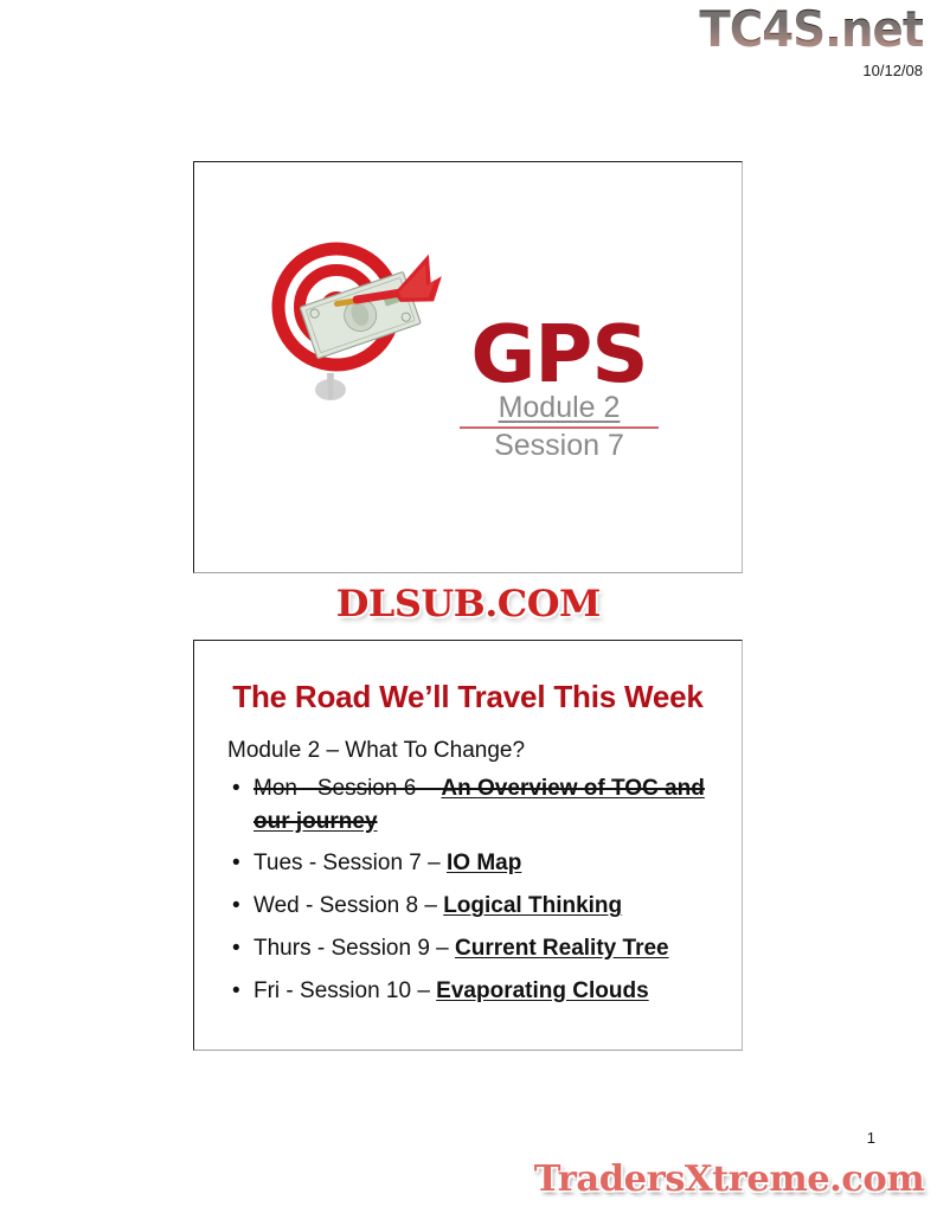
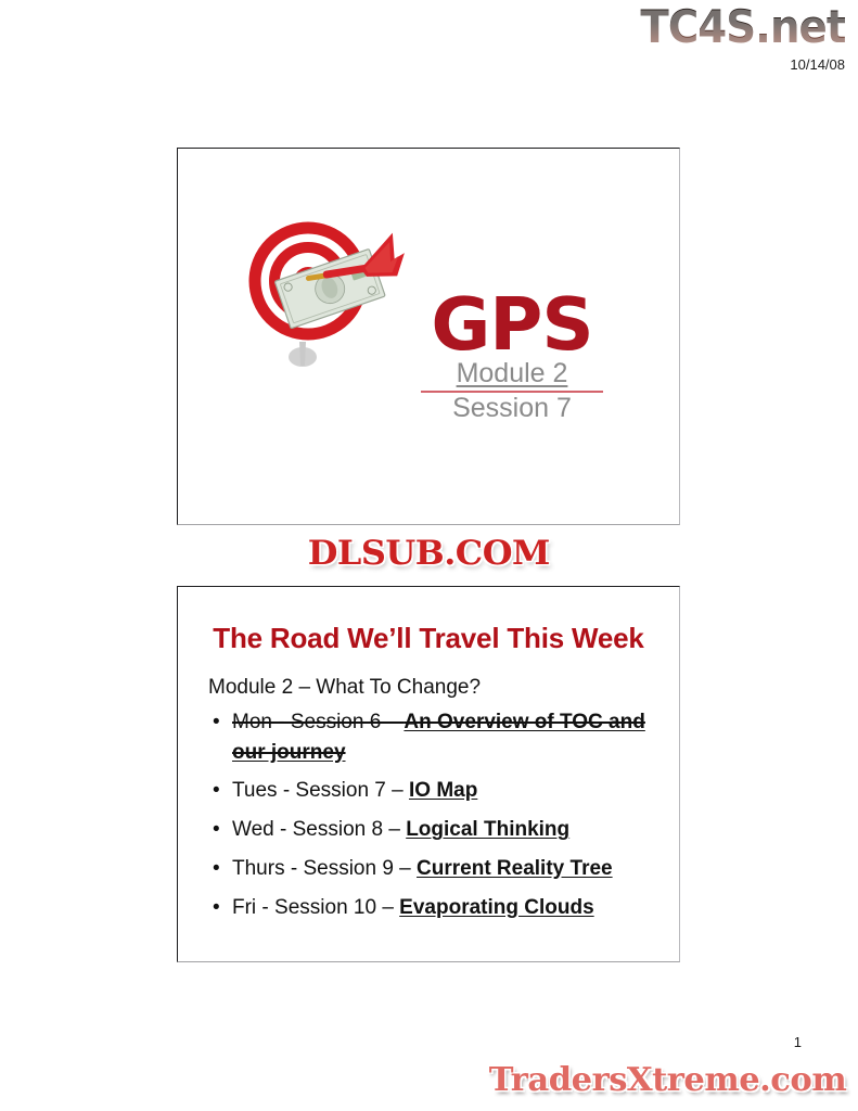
  TC4S.net
- 10/12/08
+ 10/14/08
  GPS
  Module 2
  Session 7
  DLSUB.COM
  The Road We’ll Travel This Week
  Module 2 – What To Change?
  •
  Mon - Session 6 – An Overview of TOC and our journey
  •
  Tues - Session 7 – IO Map
  •
  Wed - Session 8 – Logical Thinking
  •
  Thurs - Session 9 – Current Reality Tree
  •
  Fri - Session 10 – Evaporating Clouds
  1
  TradersXtreme.com
